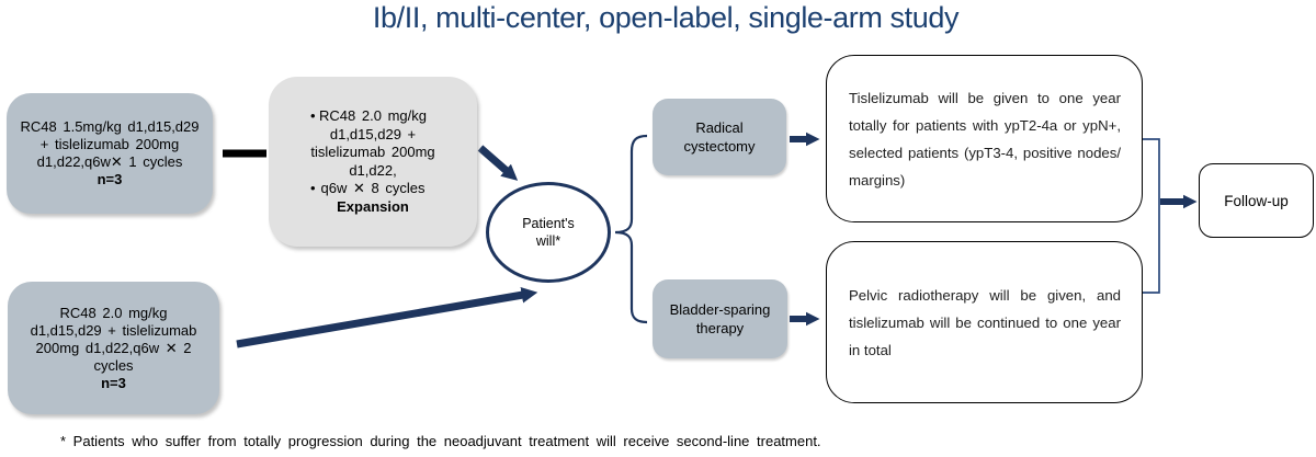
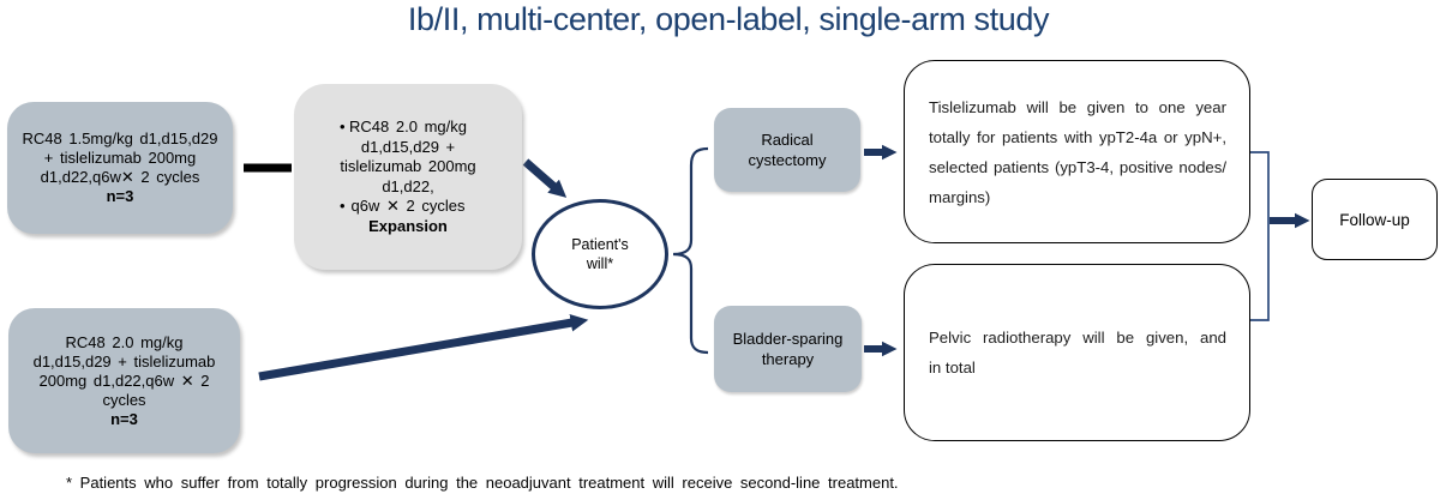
  Ib/II, multi-center, open-label, single-arm study
  RC48 1.5mg/kg d1,d15,d29
  + tislelizumab 200mg
- d1,d22,q6w✕ 1 cycles
+ d1,d22,q6w✕ 2 cycles
  n=3
  •
  RC48 2.0 mg/kg
  d1,d15,d29 +
  tislelizumab 200mg
  d1,d22,
  •
- q6w ✕ 8 cycles
+ q6w ✕ 2 cycles
  Expansion
  RC48 2.0 mg/kg
  d1,d15,d29 + tislelizumab
  200mg d1,d22,q6w ✕ 2
  cycles
  n=3
  Patient's
  will*
  Radical
  cystectomy
  Bladder-sparing
  therapy
  Tislelizumab will be given to one year
  totally for patients with ypT2-4a or ypN+,
  selected patients (ypT3-4, positive nodes/
  margins)
  Pelvic radiotherapy will be given, and
- tislelizumab will be continued to one year
  in total
  Follow-up
  * Patients who suffer from totally progression during the neoadjuvant treatment will receive second-line treatment.
